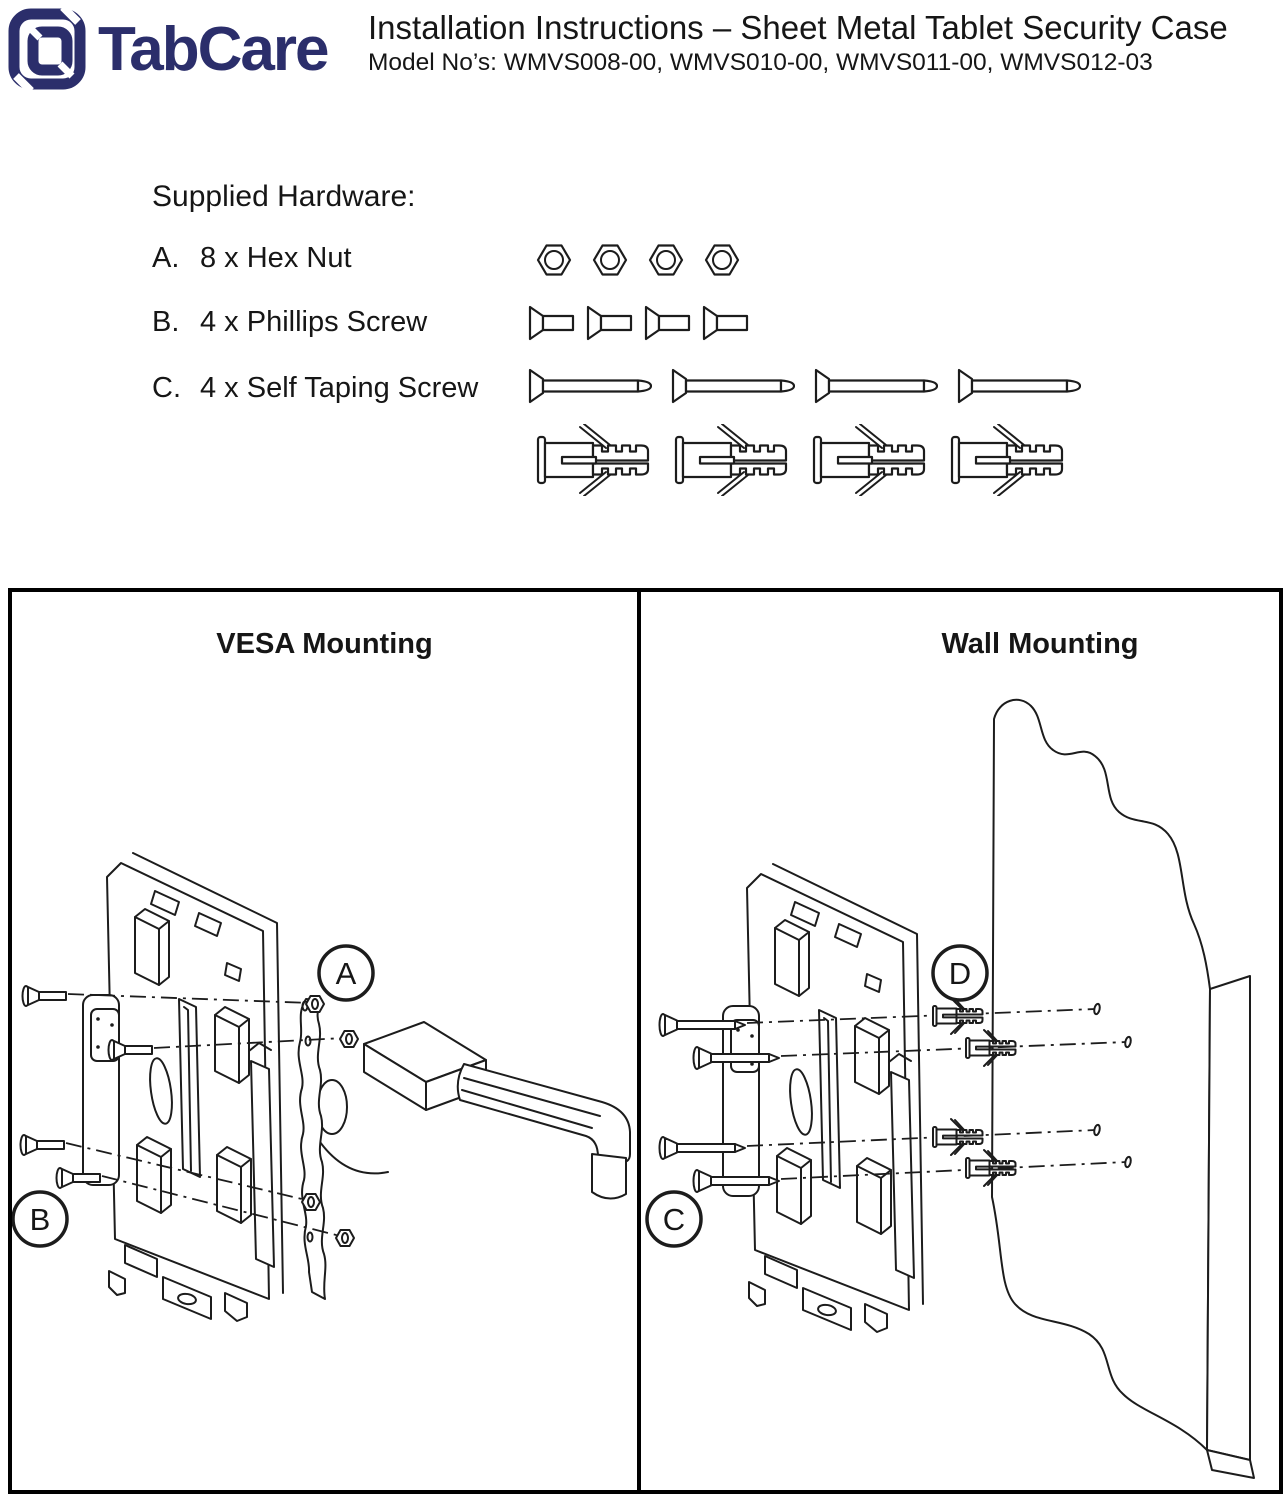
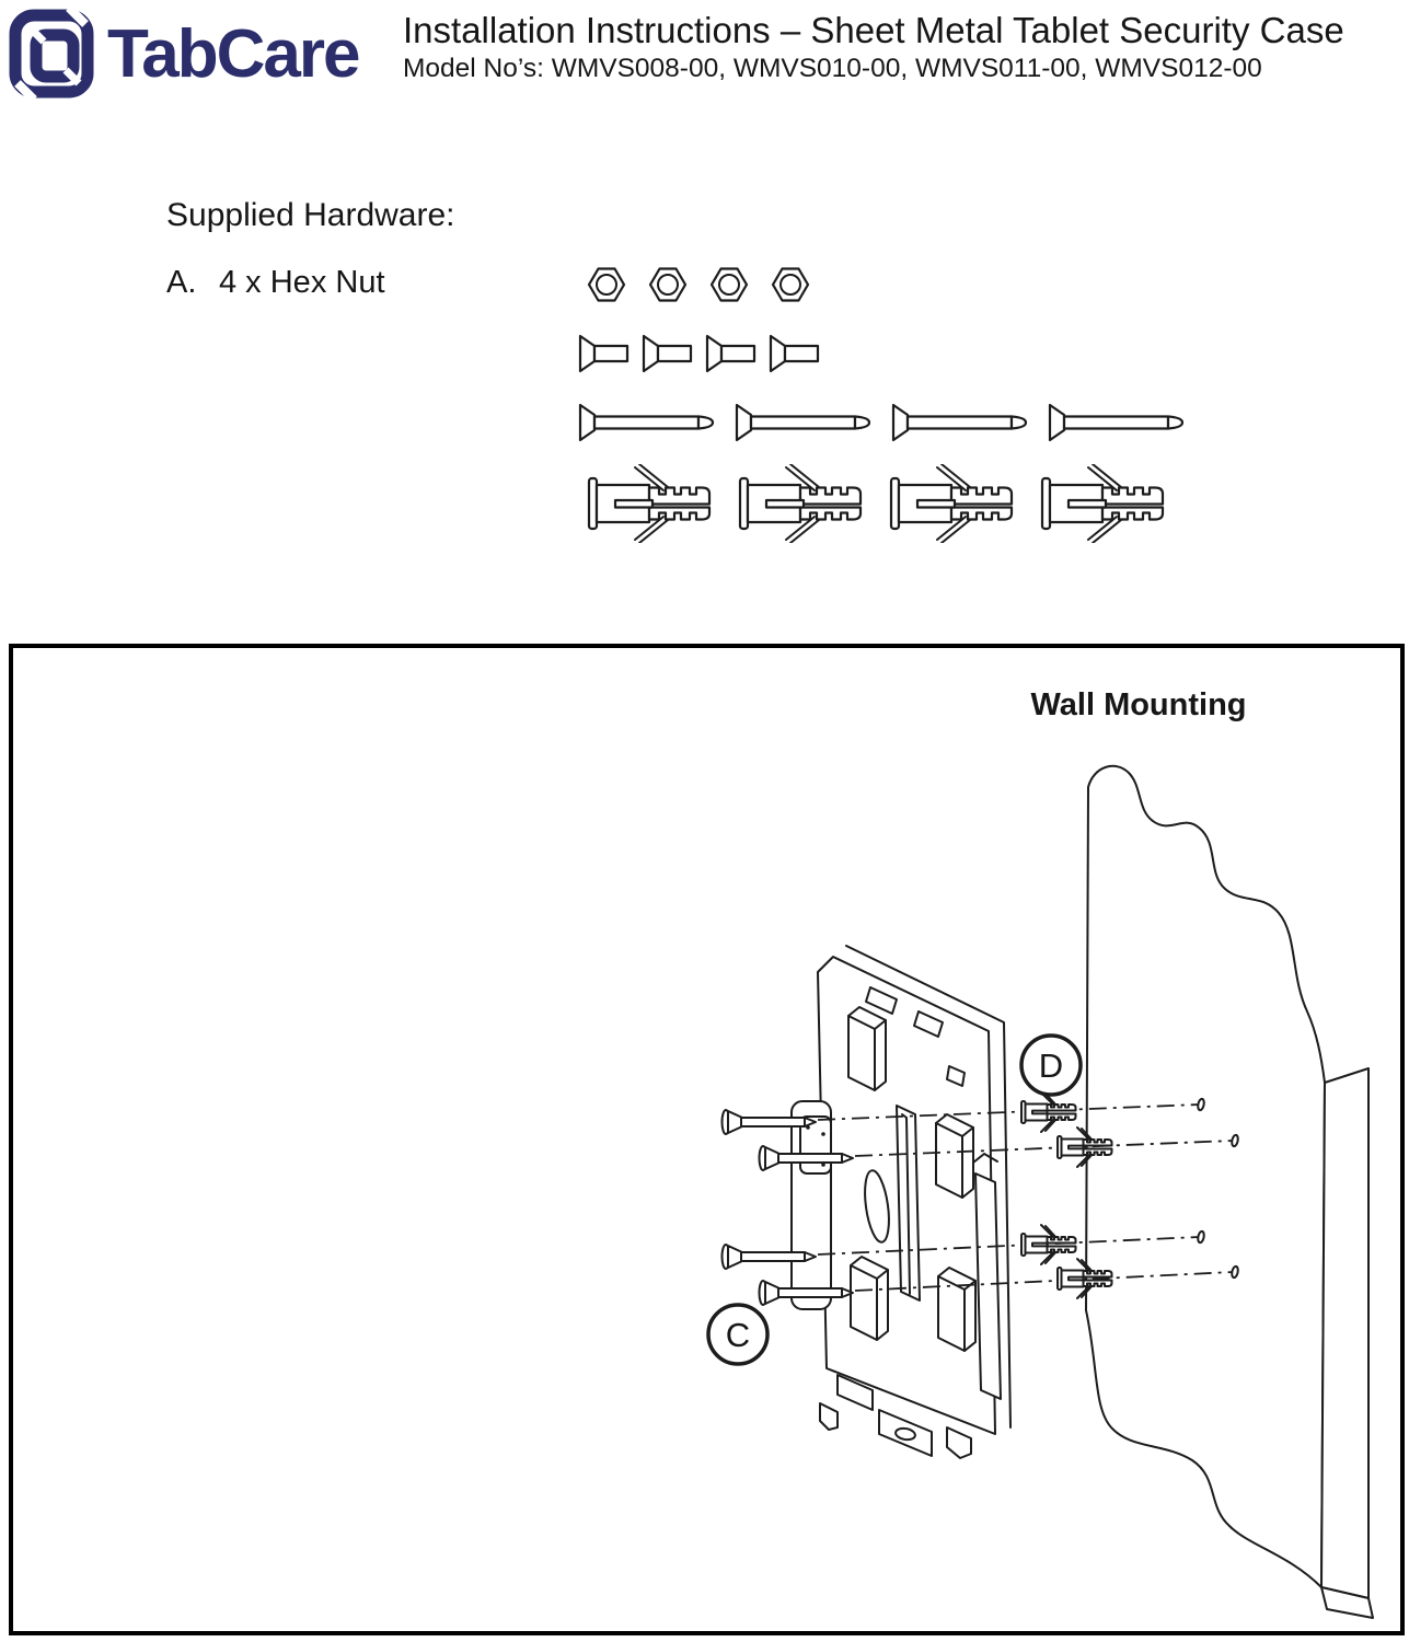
  TabCare
  Installation Instructions – Sheet Metal Tablet Security Case
- Model No’s: WMVS008-00, WMVS010-00, WMVS011-00, WMVS012-03
+ Model No’s: WMVS008-00, WMVS010-00, WMVS011-00, WMVS012-00
  Supplied Hardware:
  A.
- 8 x Hex Nut
+ 4 x Hex Nut
- B.
- 4 x Phillips Screw
- C.
- 4 x Self Taping Screw
- VESA Mounting
- A
- B
  Wall Mounting
  D
  C
